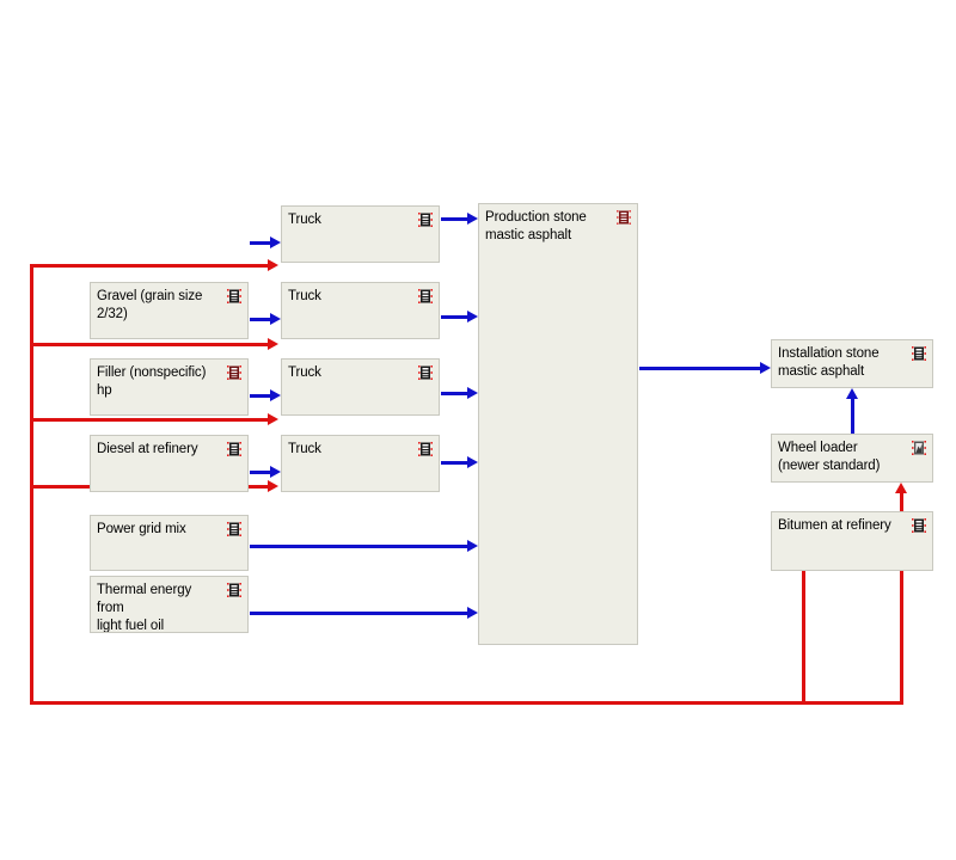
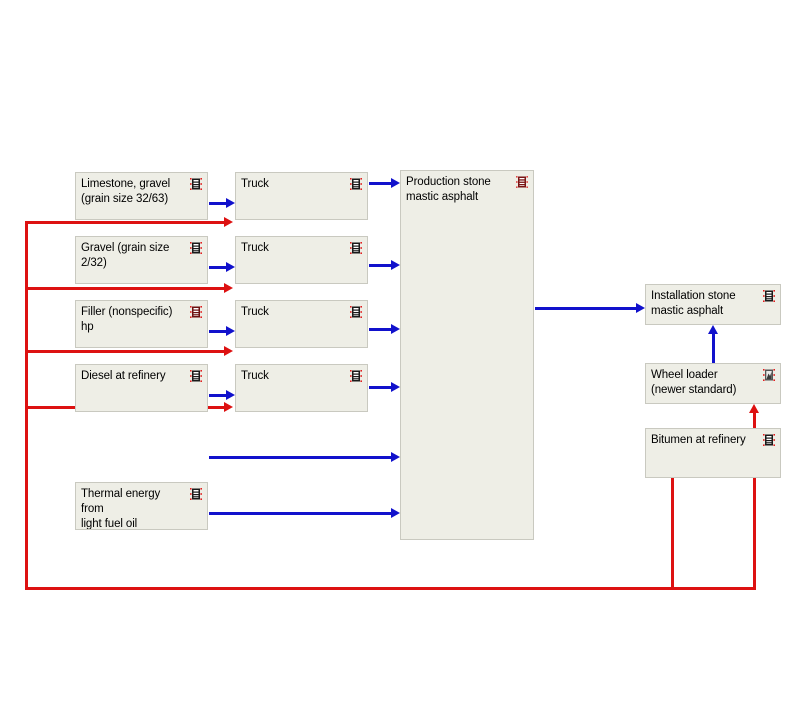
+ Limestone, gravel
+ (grain size 32/63)
  Truck
  Gravel (grain size
  2/32)
  Truck
  Filler (nonspecific) hp
  Truck
  Diesel at refinery
  Truck
- Power grid mix
  Thermal energy from
  light fuel oil
  Production stone
  mastic asphalt
  Installation stone
  mastic asphalt
  Wheel loader
  (newer standard)
  Bitumen at refinery
